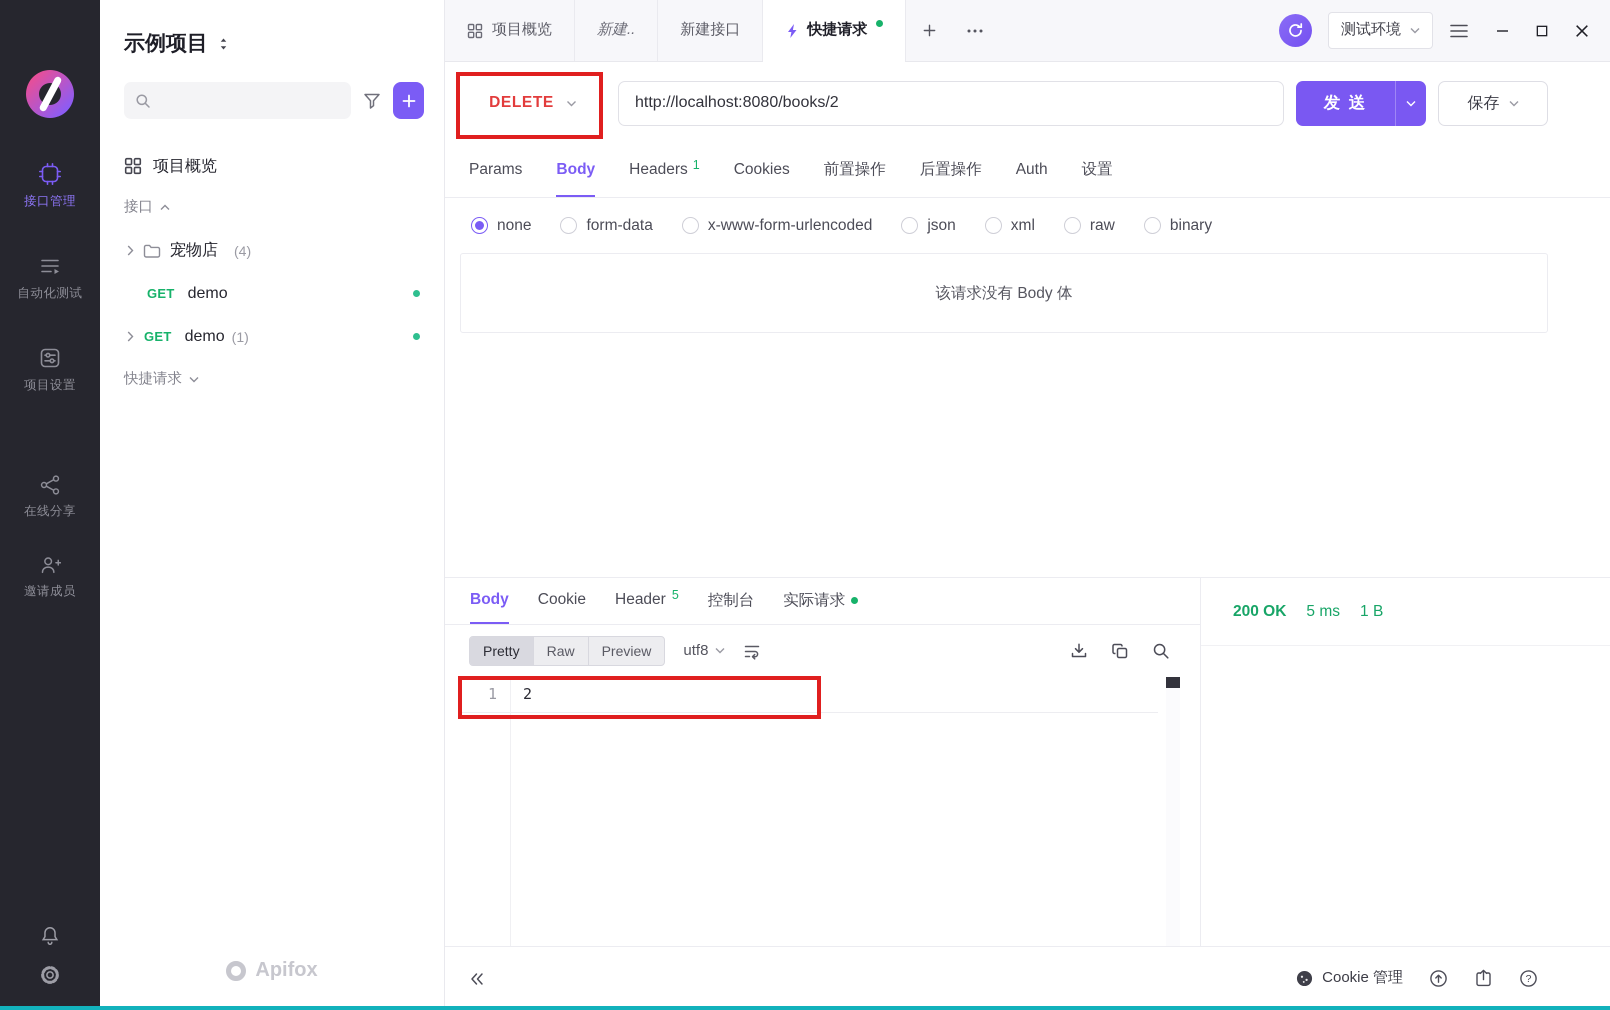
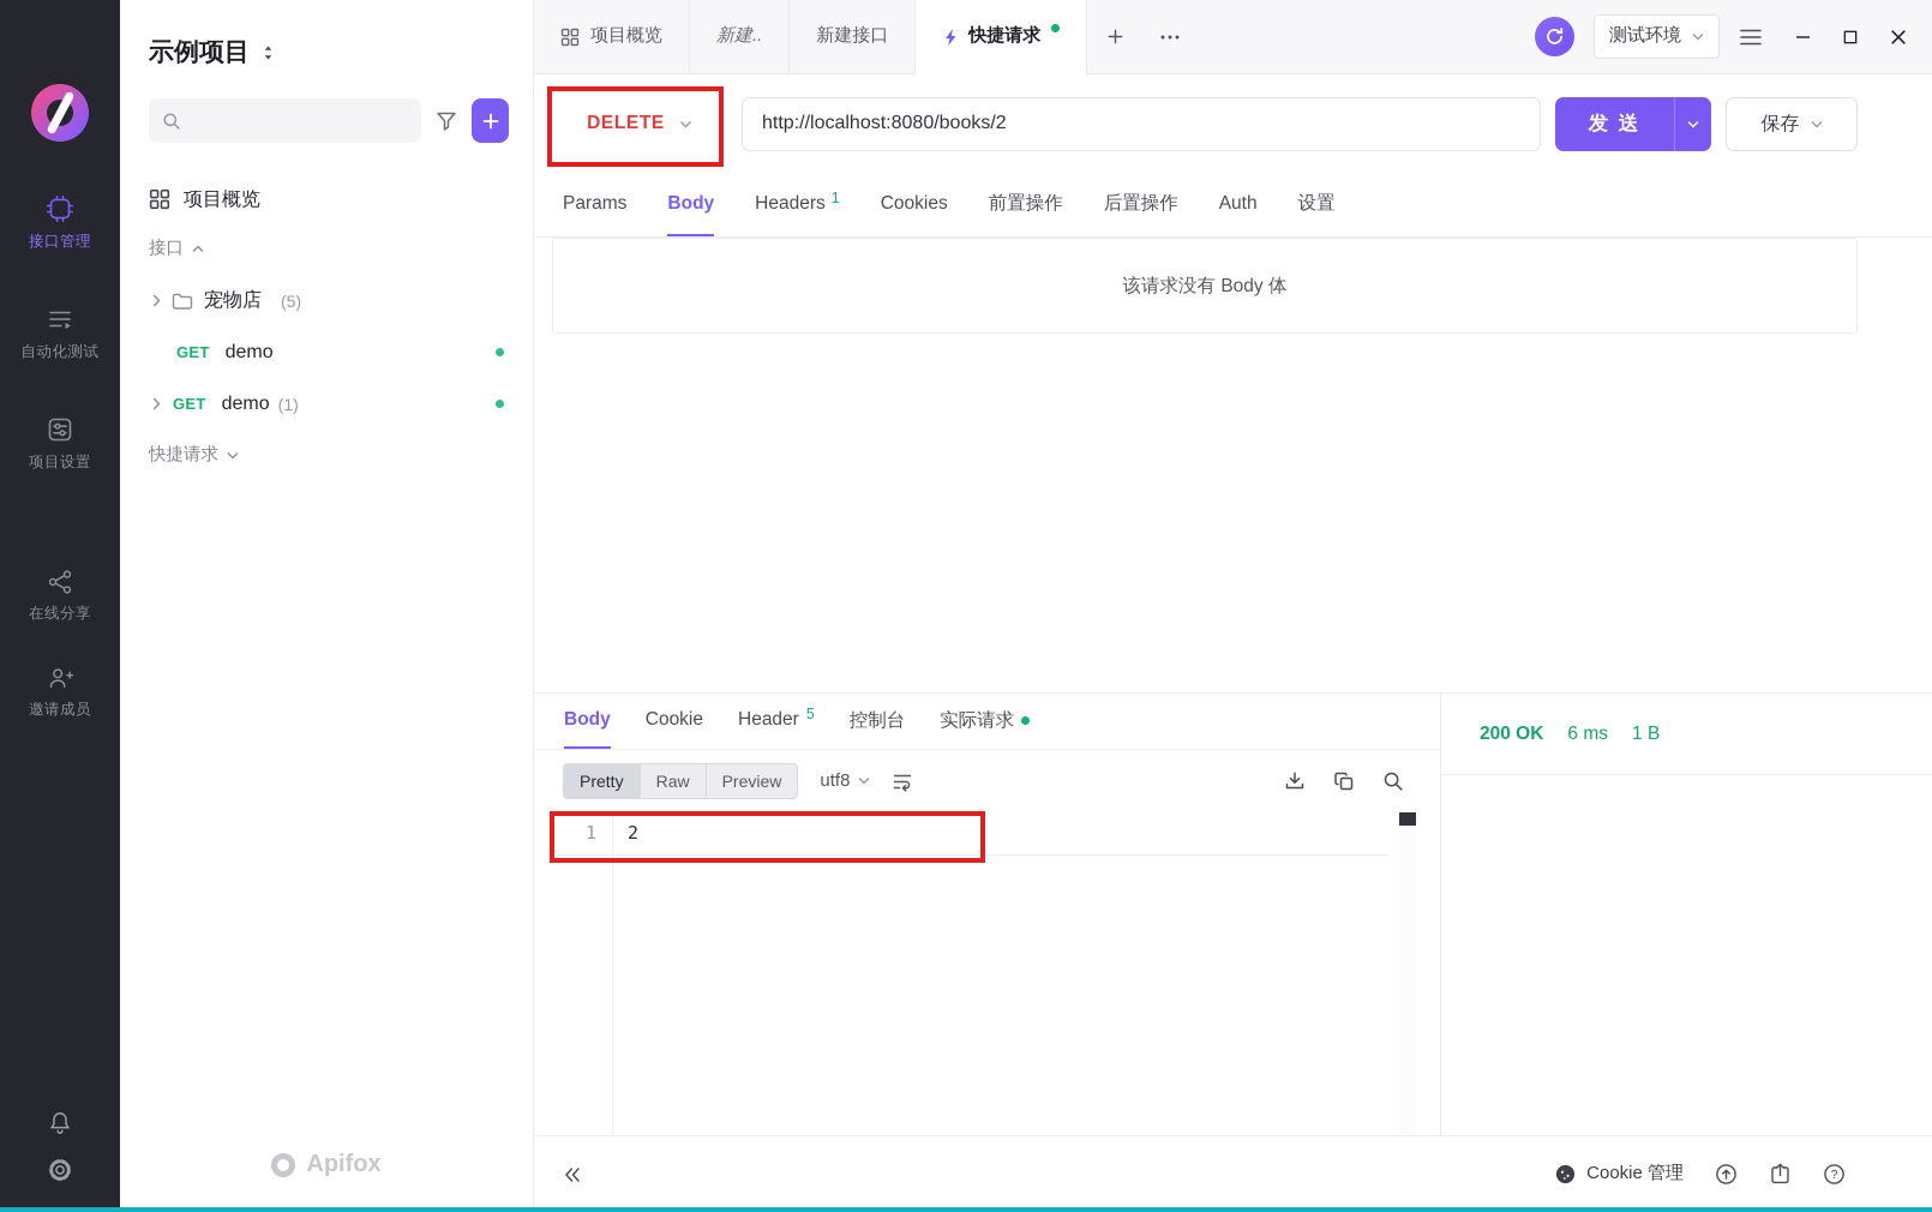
  接口管理
  自动化测试
  项目设置
  在线分享
  邀请成员
  示例项目
  项目概览
  接口
  宠物店
- (4)
+ (5)
  GET
  demo
  GET
  demo
  (1)
  快捷请求
  Apifox
  项目概览
  新建..
  新建接口
  快捷请求
  测试环境
  DELETE
  http://localhost:8080/books/2
  发 送
  保存
  Params
  Body
  Headers
  1
  Cookies
  前置操作
  后置操作
  Auth
  设置
- none
- form-data
- x-www-form-urlencoded
- json
- xml
- raw
- binary
  该请求没有 Body 体
  Body
  Cookie
  Header
  5
  控制台
  实际请求
  Pretty
  Raw
  Preview
  utf8
  1
  2
  200 OK
- 5 ms
+ 6 ms
  1 B
  Cookie 管理
  ?
